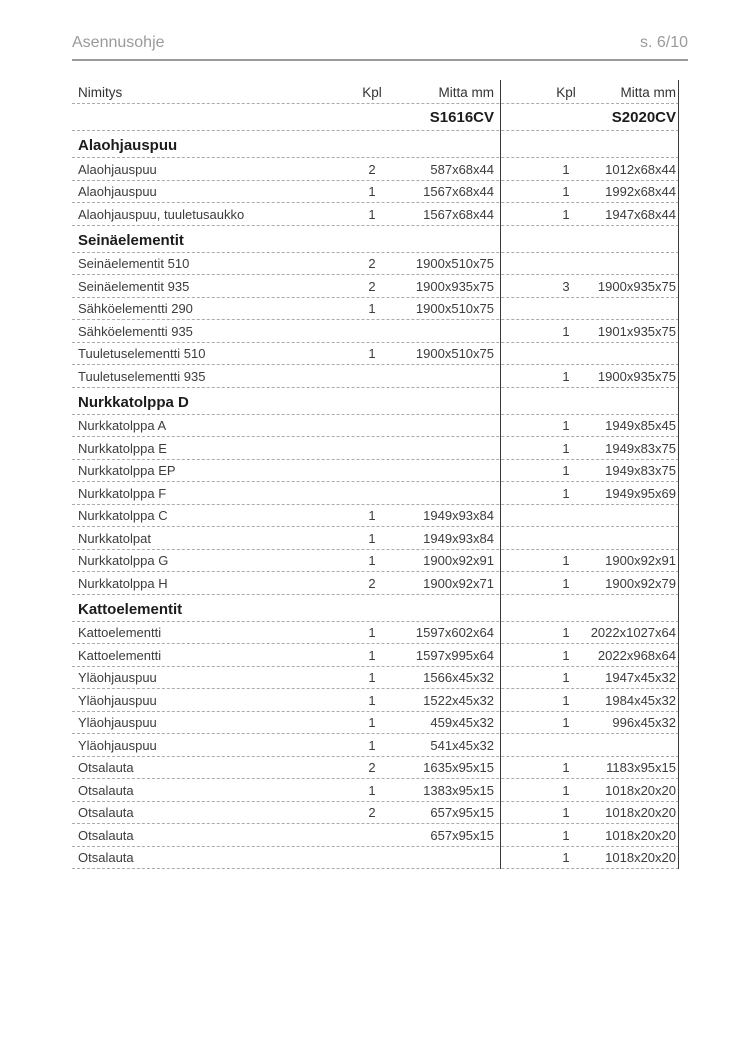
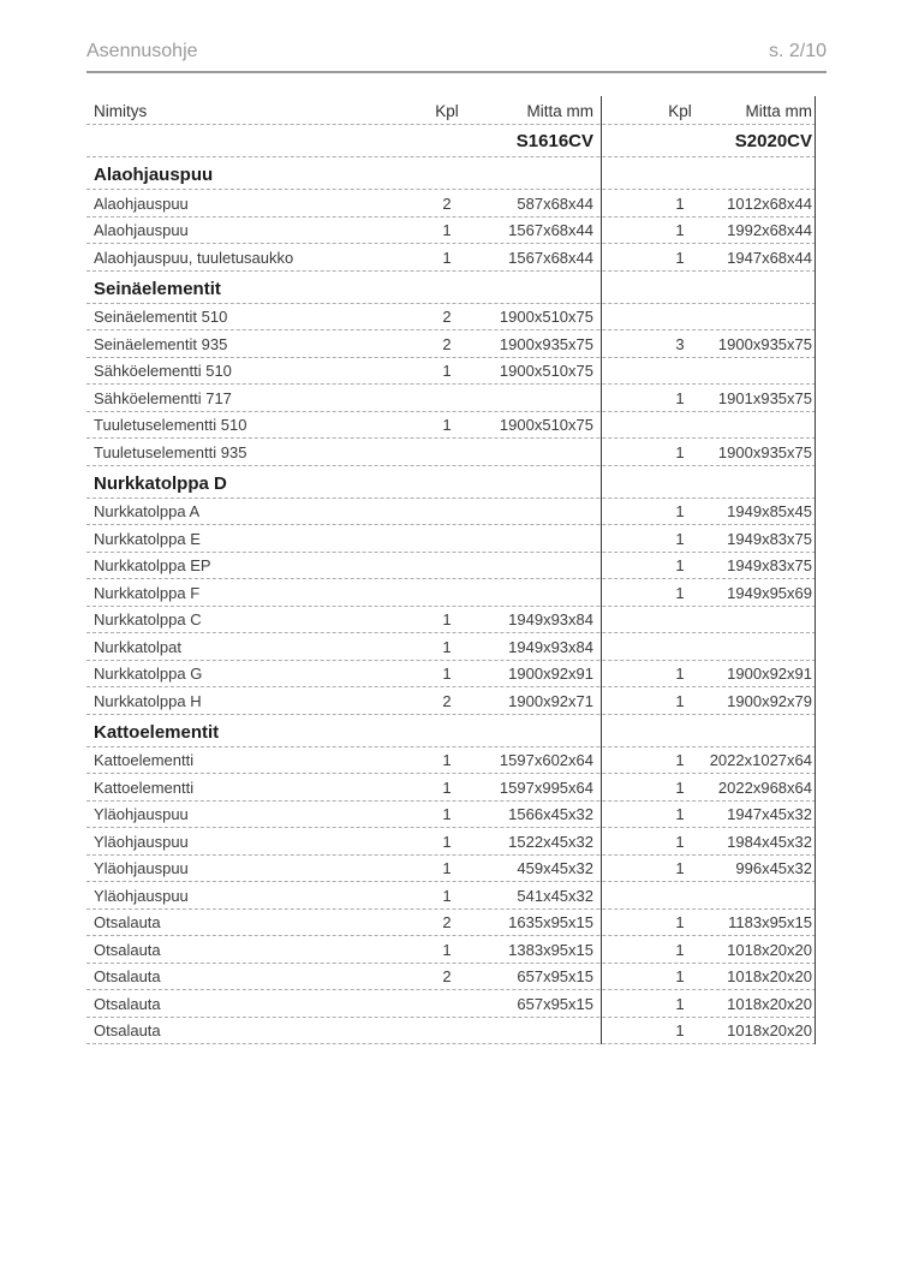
  Asennusohje
- s. 6/10
+ s. 2/10
  Nimitys
  Kpl
  Mitta mm
  Kpl
  Mitta mm
  S1616CV
  S2020CV
  Alaohjauspuu
  Alaohjauspuu
  2
  587x68x44
  1
  1012x68x44
  Alaohjauspuu
  1
  1567x68x44
  1
  1992x68x44
  Alaohjauspuu, tuuletusaukko
  1
  1567x68x44
  1
  1947x68x44
  Seinäelementit
  Seinäelementit 510
  2
  1900x510x75
  Seinäelementit 935
  2
  1900x935x75
  3
  1900x935x75
- Sähköelementti 290
+ Sähköelementti 510
  1
  1900x510x75
- Sähköelementti 935
+ Sähköelementti 717
  1
  1901x935x75
  Tuuletuselementti 510
  1
  1900x510x75
  Tuuletuselementti 935
  1
  1900x935x75
  Nurkkatolppa D
  Nurkkatolppa A
  1
  1949x85x45
  Nurkkatolppa E
  1
  1949x83x75
  Nurkkatolppa EP
  1
  1949x83x75
  Nurkkatolppa F
  1
  1949x95x69
  Nurkkatolppa C
  1
  1949x93x84
  Nurkkatolpat
  1
  1949x93x84
  Nurkkatolppa G
  1
  1900x92x91
  1
  1900x92x91
  Nurkkatolppa H
  2
  1900x92x71
  1
  1900x92x79
  Kattoelementit
  Kattoelementti
  1
  1597x602x64
  1
  2022x1027x64
  Kattoelementti
  1
  1597x995x64
  1
  2022x968x64
  Yläohjauspuu
  1
  1566x45x32
  1
  1947x45x32
  Yläohjauspuu
  1
  1522x45x32
  1
  1984x45x32
  Yläohjauspuu
  1
  459x45x32
  1
  996x45x32
  Yläohjauspuu
  1
  541x45x32
  Otsalauta
  2
  1635x95x15
  1
  1183x95x15
  Otsalauta
  1
  1383x95x15
  1
  1018x20x20
  Otsalauta
  2
  657x95x15
  1
  1018x20x20
  Otsalauta
  657x95x15
  1
  1018x20x20
  Otsalauta
  1
  1018x20x20
